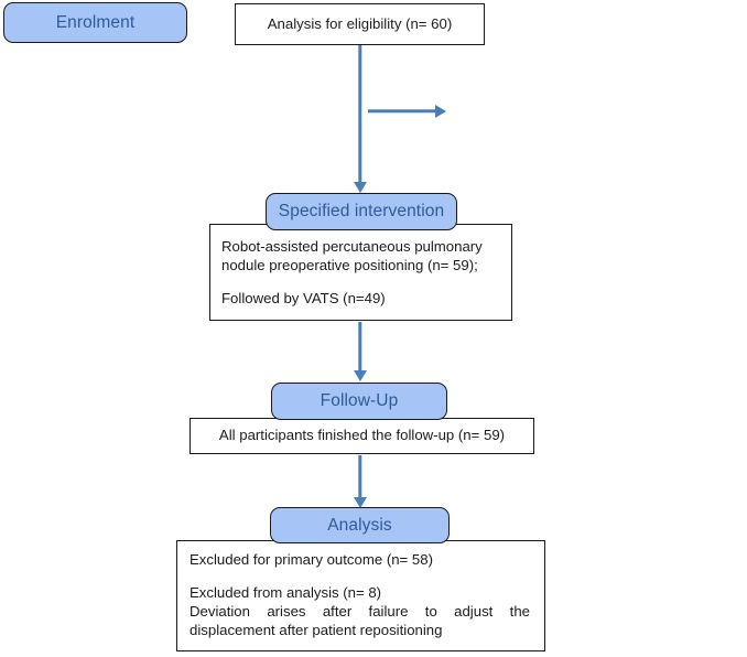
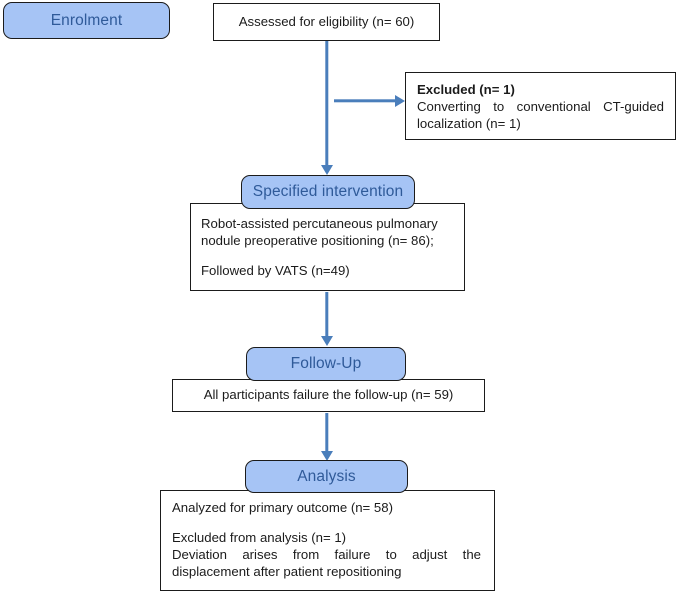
  Enrolment
- Analysis for eligibility (n= 60)
+ Assessed for eligibility (n= 60)
+ Excluded (n= 1)
+ Converting to conventional CT-guided localization (n= 1)
- Robot-assisted percutaneous pulmonary nodule preoperative positioning (n= 59);
+ Robot-assisted percutaneous pulmonary nodule preoperative positioning (n= 86);
  Followed by VATS (n=49)
  Specified intervention
- All participants finished the follow-up (n= 59)
+ All participants failure the follow-up (n= 59)
  Follow-Up
- Excluded for primary outcome (n= 58)
+ Analyzed for primary outcome (n= 58)
- Excluded from analysis (n= 8)
+ Excluded from analysis (n= 1)
- Deviation arises after failure to adjust the displacement after patient repositioning
+ Deviation arises from failure to adjust the displacement after patient repositioning
  Analysis
